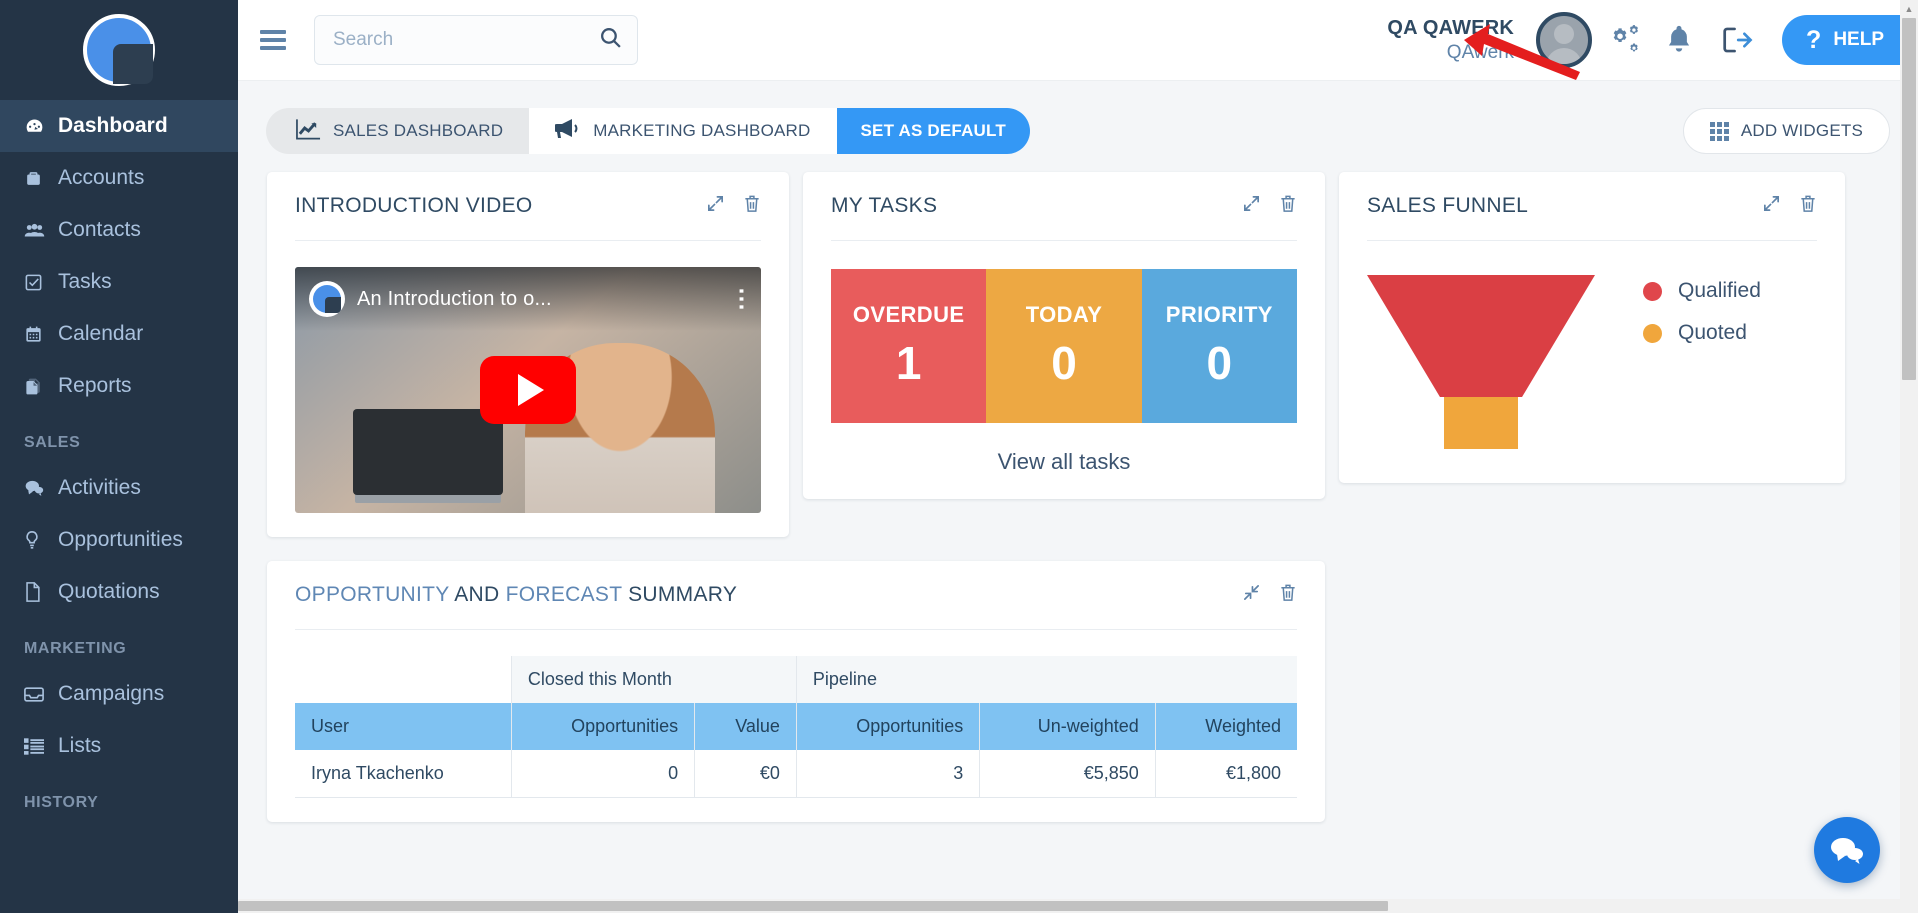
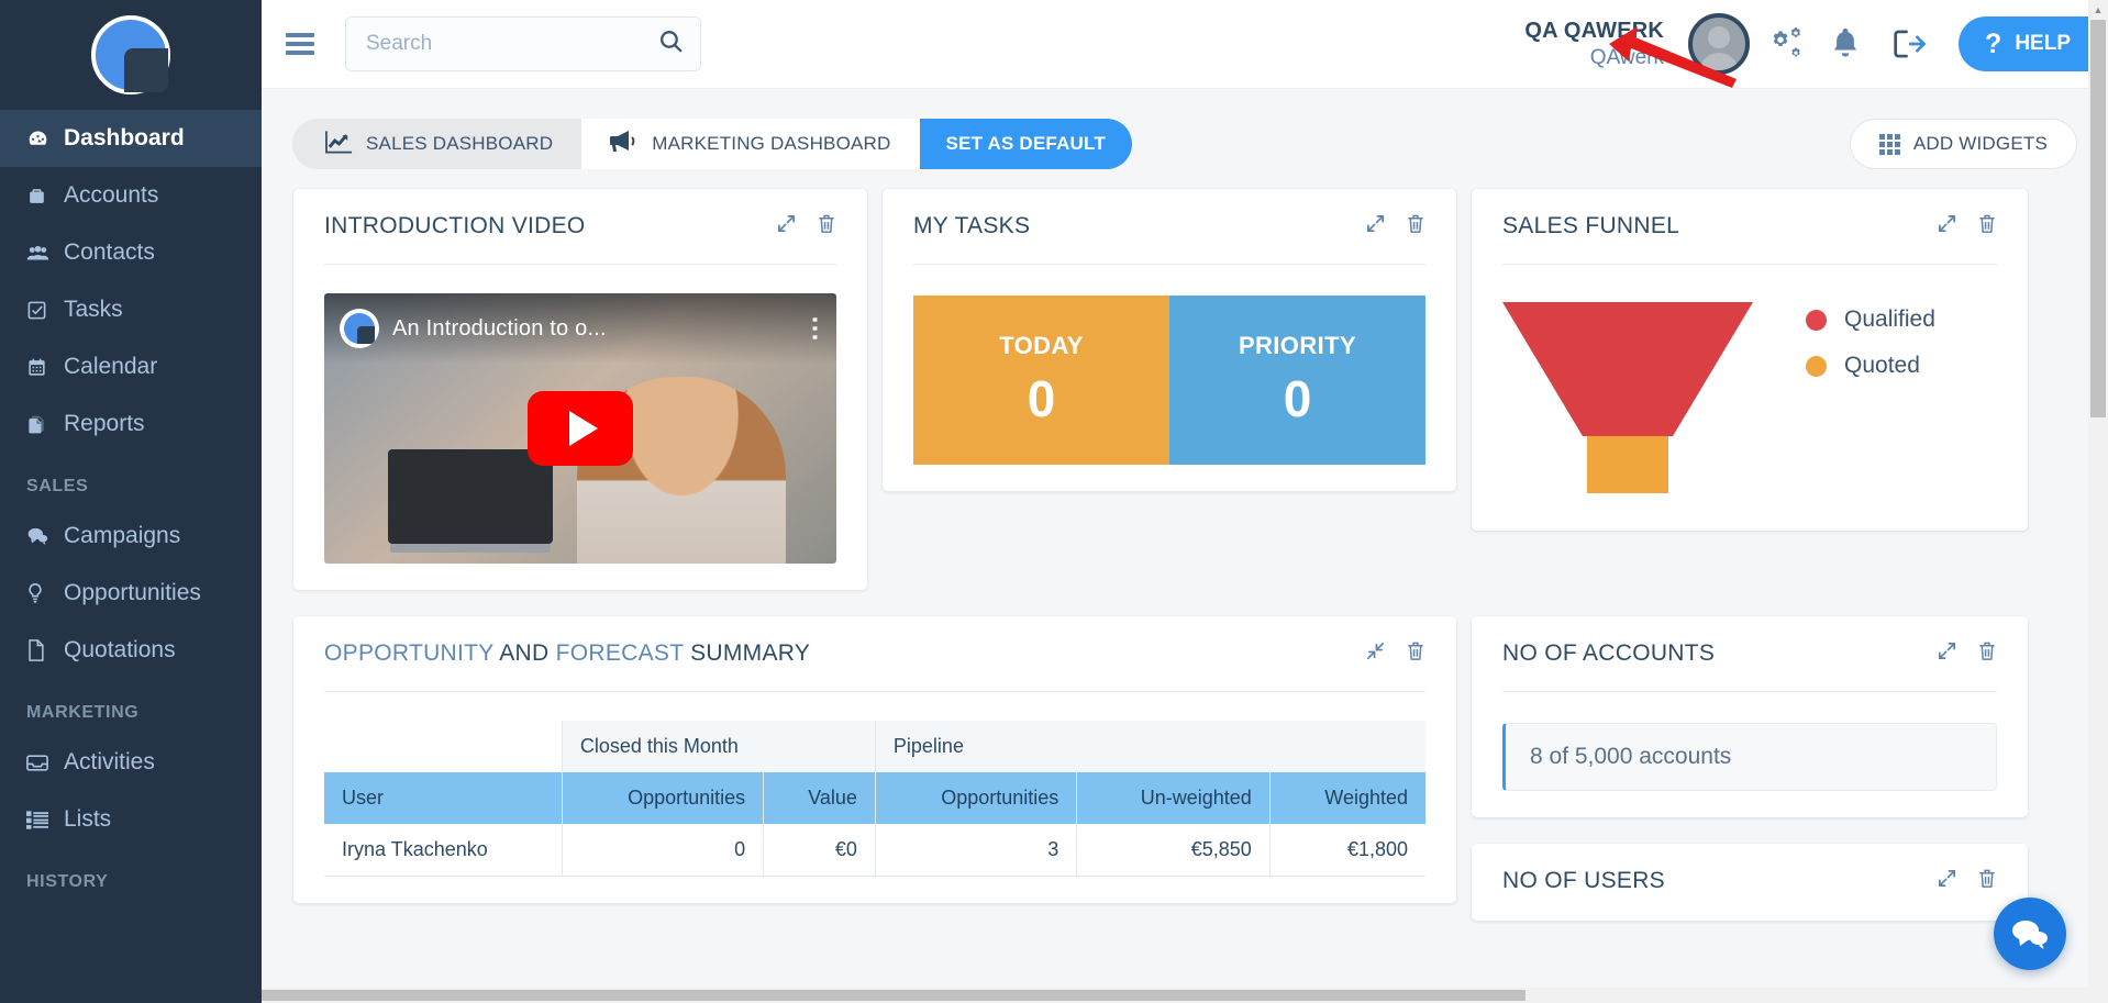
  Dashboard
  Accounts
  Contacts
  Tasks
  Calendar
  Reports
  SALES
- Activities
+ Campaigns
  Opportunities
  Quotations
  MARKETING
- Campaigns
+ Activities
  Lists
  HISTORY
  Search
  QA QAWERK
  ?
  HELP
  SALES DASHBOARD
  MARKETING DASHBOARD
  SET AS DEFAULT
  ADD WIDGETS
  INTRODUCTION VIDEO
  An Introduction to o...
  MY TASKS
- OVERDUE
- 1
  TODAY
  0
  PRIORITY
  0
- View all tasks
  SALES FUNNEL
  Qualified
  Quoted
  OPPORTUNITY AND FORECAST SUMMARY
  	Closed this Month	Pipeline
  User	Opportunities	Value	Opportunities	Un-weighted	Weighted
  Iryna Tkachenko	0	€0	3	€5,850	€1,800
+ NO OF ACCOUNTS
+ 8 of 5,000 accounts
+ NO OF USERS
  ▲
